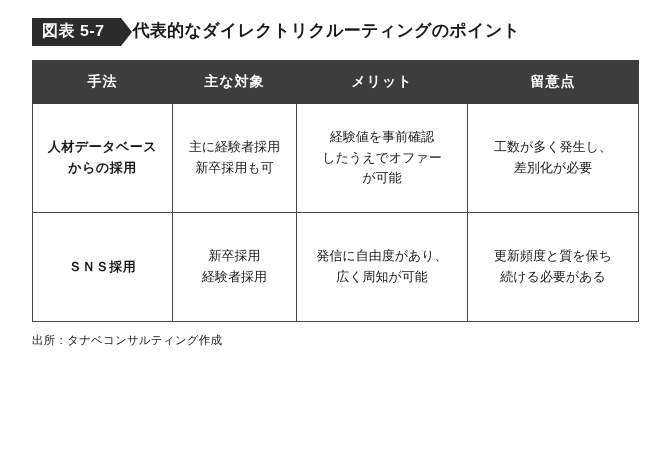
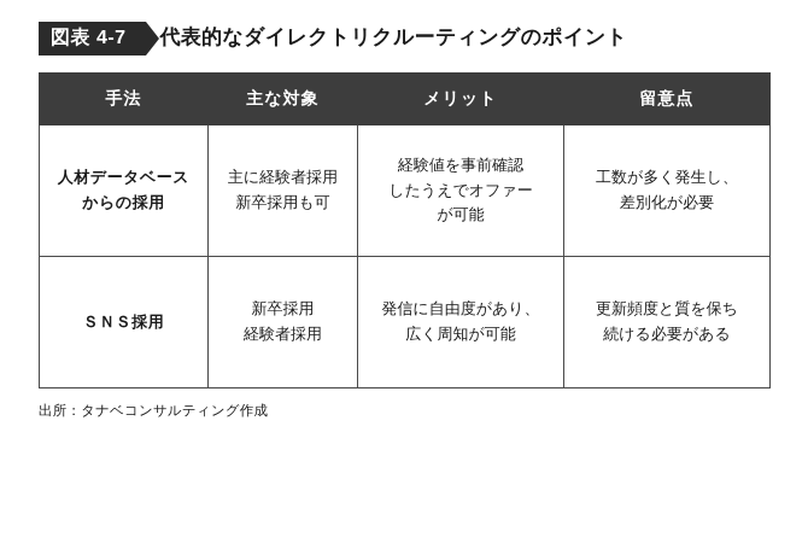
- 図表 5-7
+ 図表 4-7
  代表的なダイレクトリクルーティングのポイント
  手法	主な対象	メリット	留意点
  人材データベース からの採用	主に経験者採用 新卒採用も可	経験値を事前確認 したうえでオファー が可能	工数が多く発生し、 差別化が必要
  ＳＮＳ採用	新卒採用 経験者採用	発信に自由度があり、 広く周知が可能	更新頻度と質を保ち 続ける必要がある
  出所：タナベコンサルティング作成
